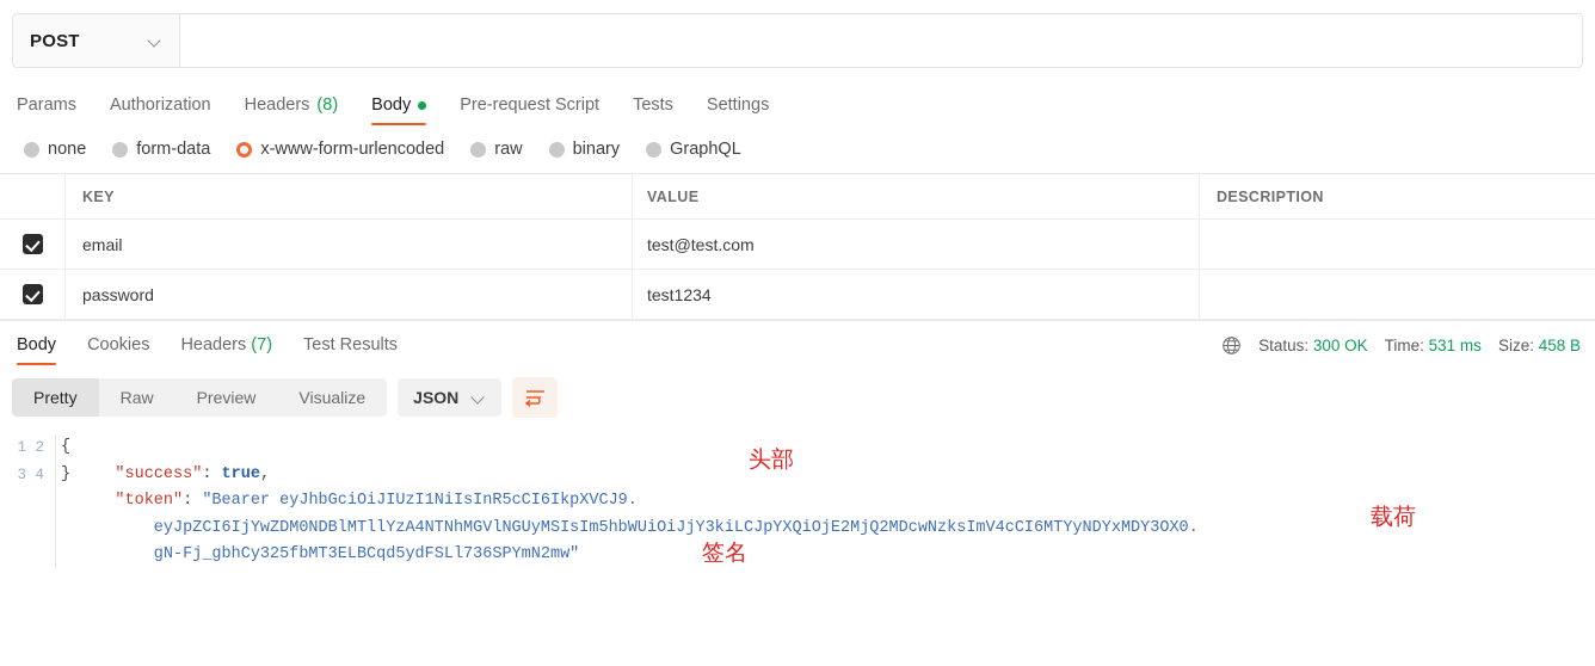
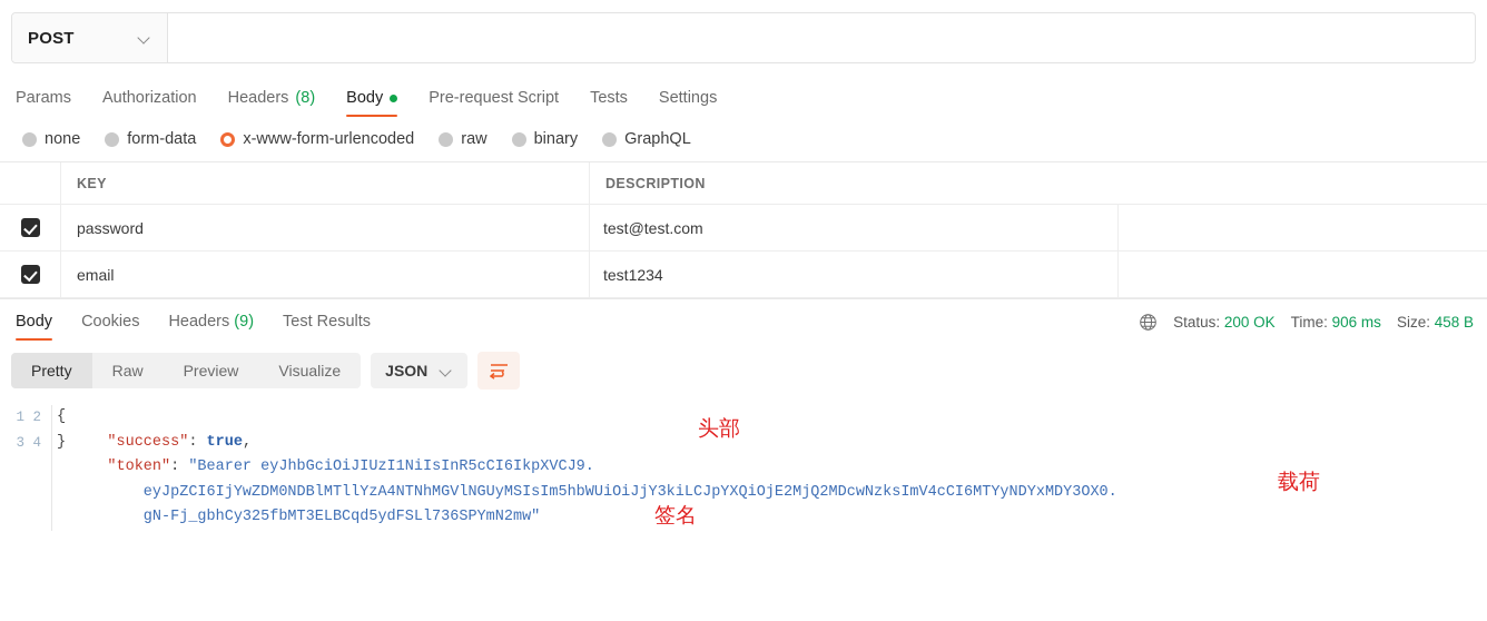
  POST
  Params
  Authorization
  Headers
  (8)
  Body
  Pre-request Script
  Tests
  Settings
  none
  form-data
  x-www-form-urlencoded
  raw
  binary
  GraphQL
  KEY
- VALUE
  DESCRIPTION
- email
+ password
  test@test.com
- password
+ email
  test1234
  Body
  Cookies
- Headers (7)
+ Headers (9)
  Test Results
- Status: 300 OK
+ Status: 200 OK
- Time: 531 ms
+ Time: 906 ms
  Size: 458 B
  Pretty
  Raw
  Preview
  Visualize
  JSON
  1 2 3 4
  { }
  "success": true,
  "token": "Bearer eyJhbGciOiJIUzI1NiIsInR5cCI6IkpXVCJ9.
  eyJpZCI6IjYwZDM0NDBlMTllYzA4NTNhMGVlNGUyMSIsIm5hbWUiOiJjY3kiLCJpYXQiOjE2MjQ2MDcwNzksImV4cCI6MTYyNDYxMDY3OX0.
  gN-Fj_gbhCy325fbMT3ELBCqd5ydFSLl736SPYmN2mw"
  头部
  载荷
  签名
